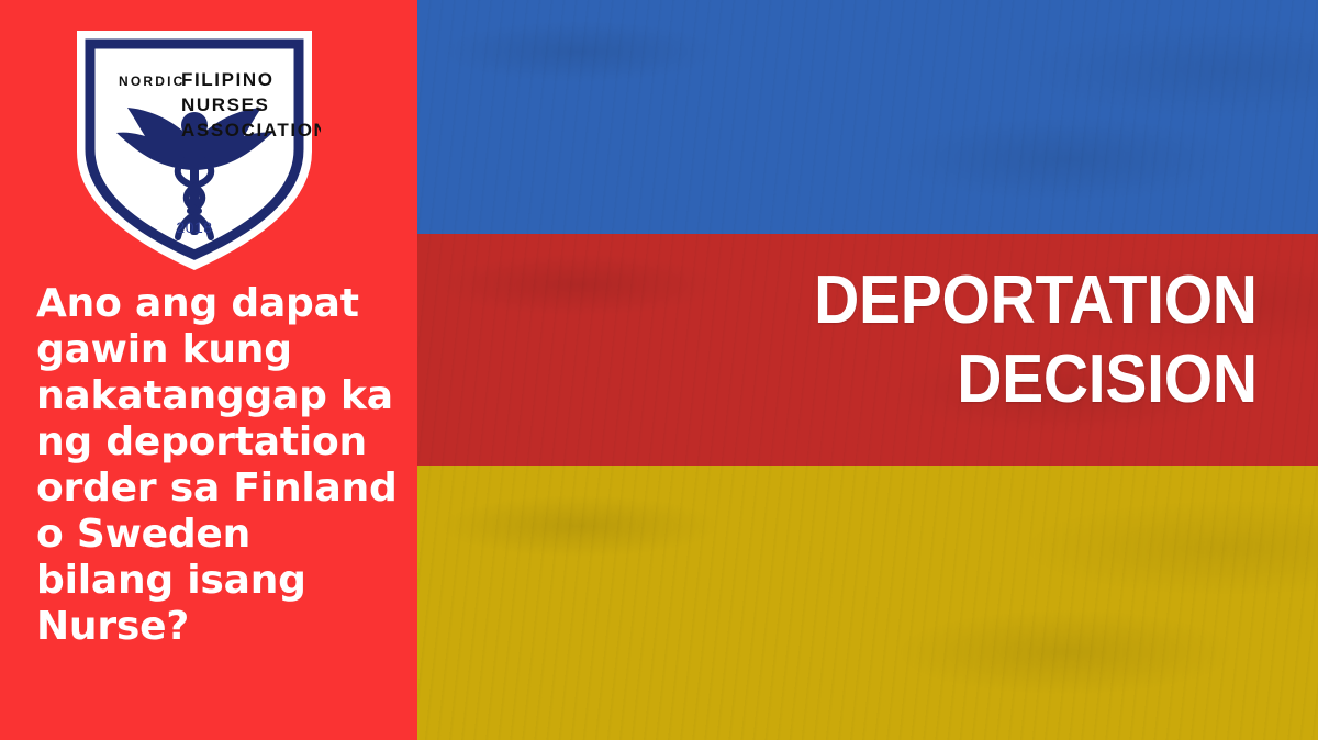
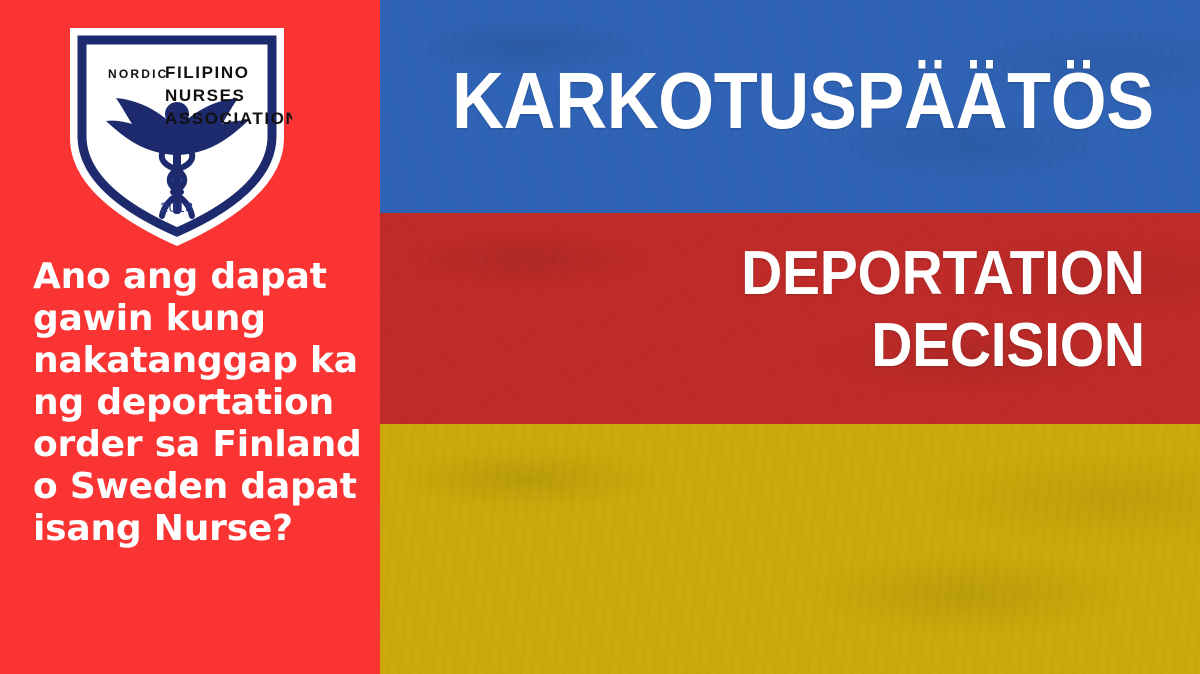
  NORDIC
  FILIPINO
  NURSES
  ASSOCIATIO
  2018
- Ano ang dapat gawin kung nakatanggap ka ng deportation order sa Finland o Sweden bilang isang Nurse?
+ Ano ang dapat gawin kung nakatanggap ka ng deportation order sa Finland o Sweden dapat isang Nurse?
+ KARKOTUSPÄÄTÖS
  DEPORTATION
  DECISION
